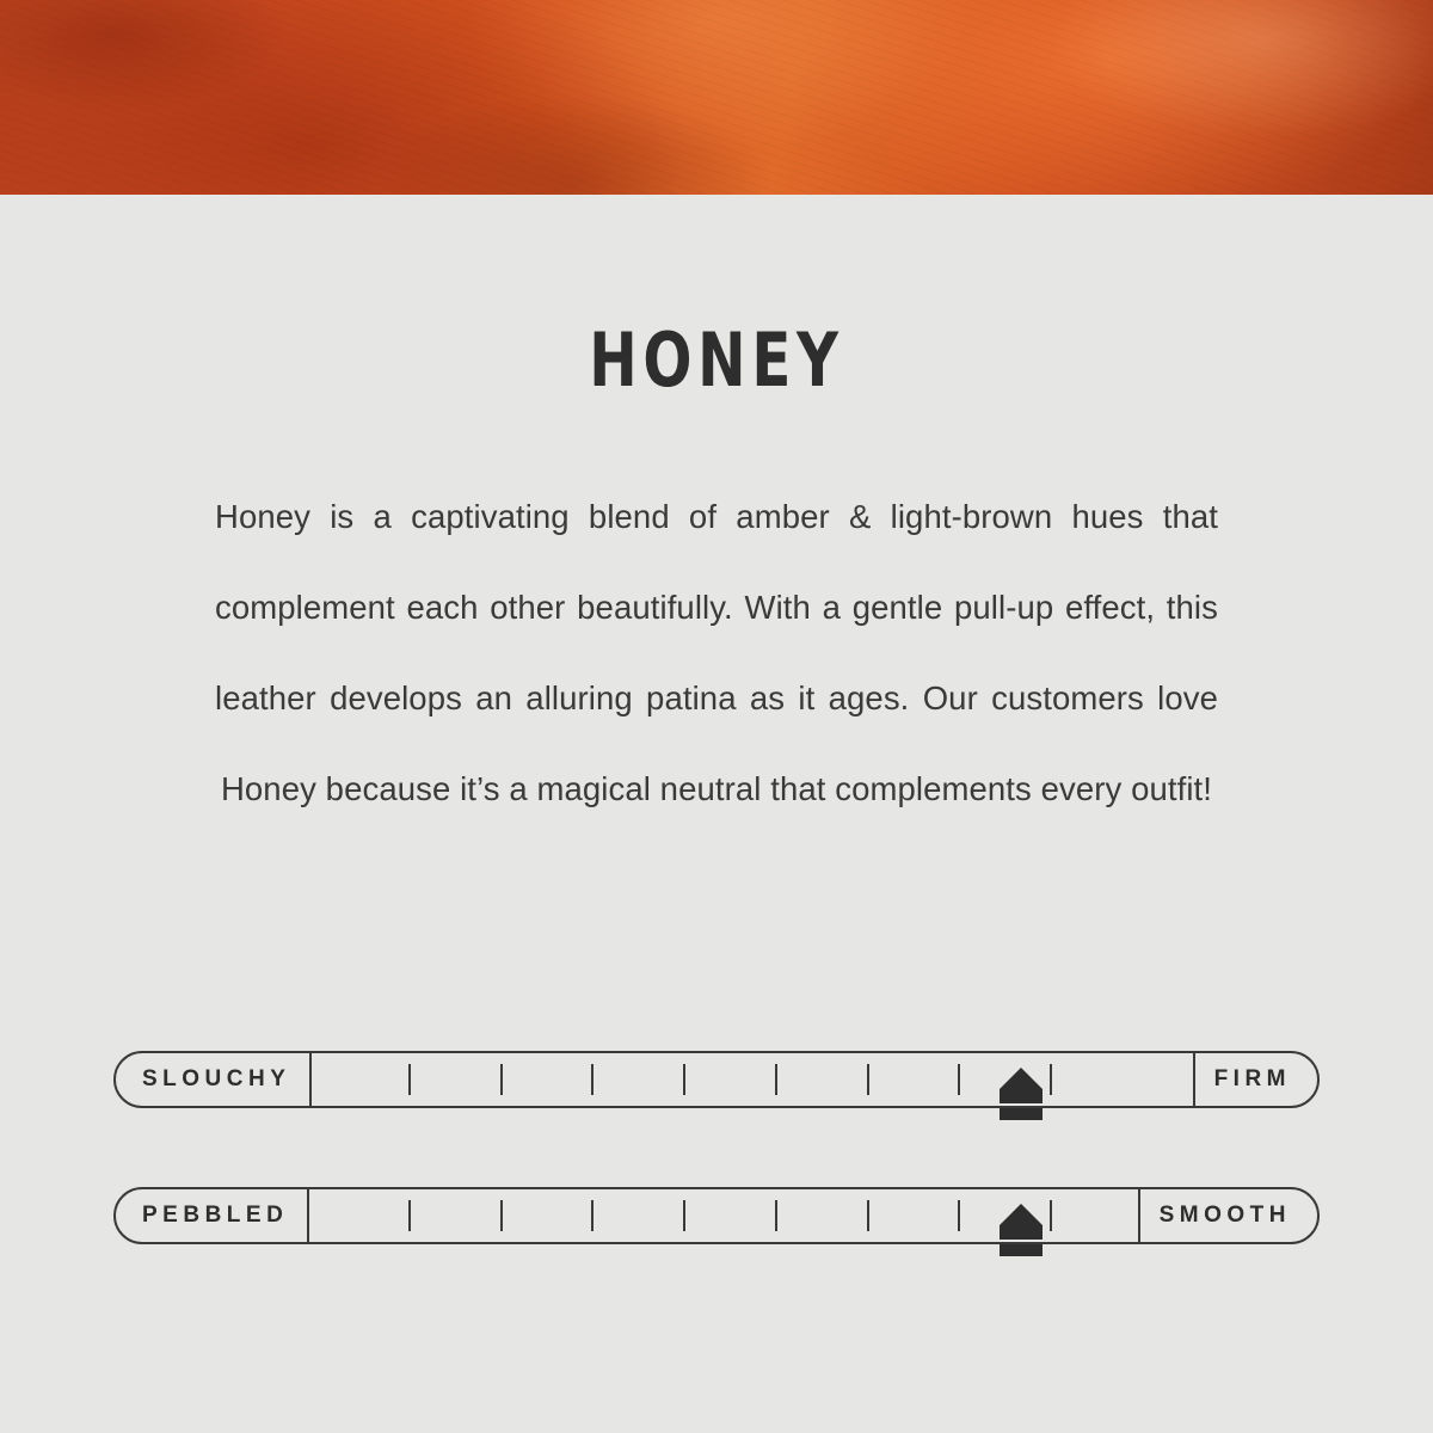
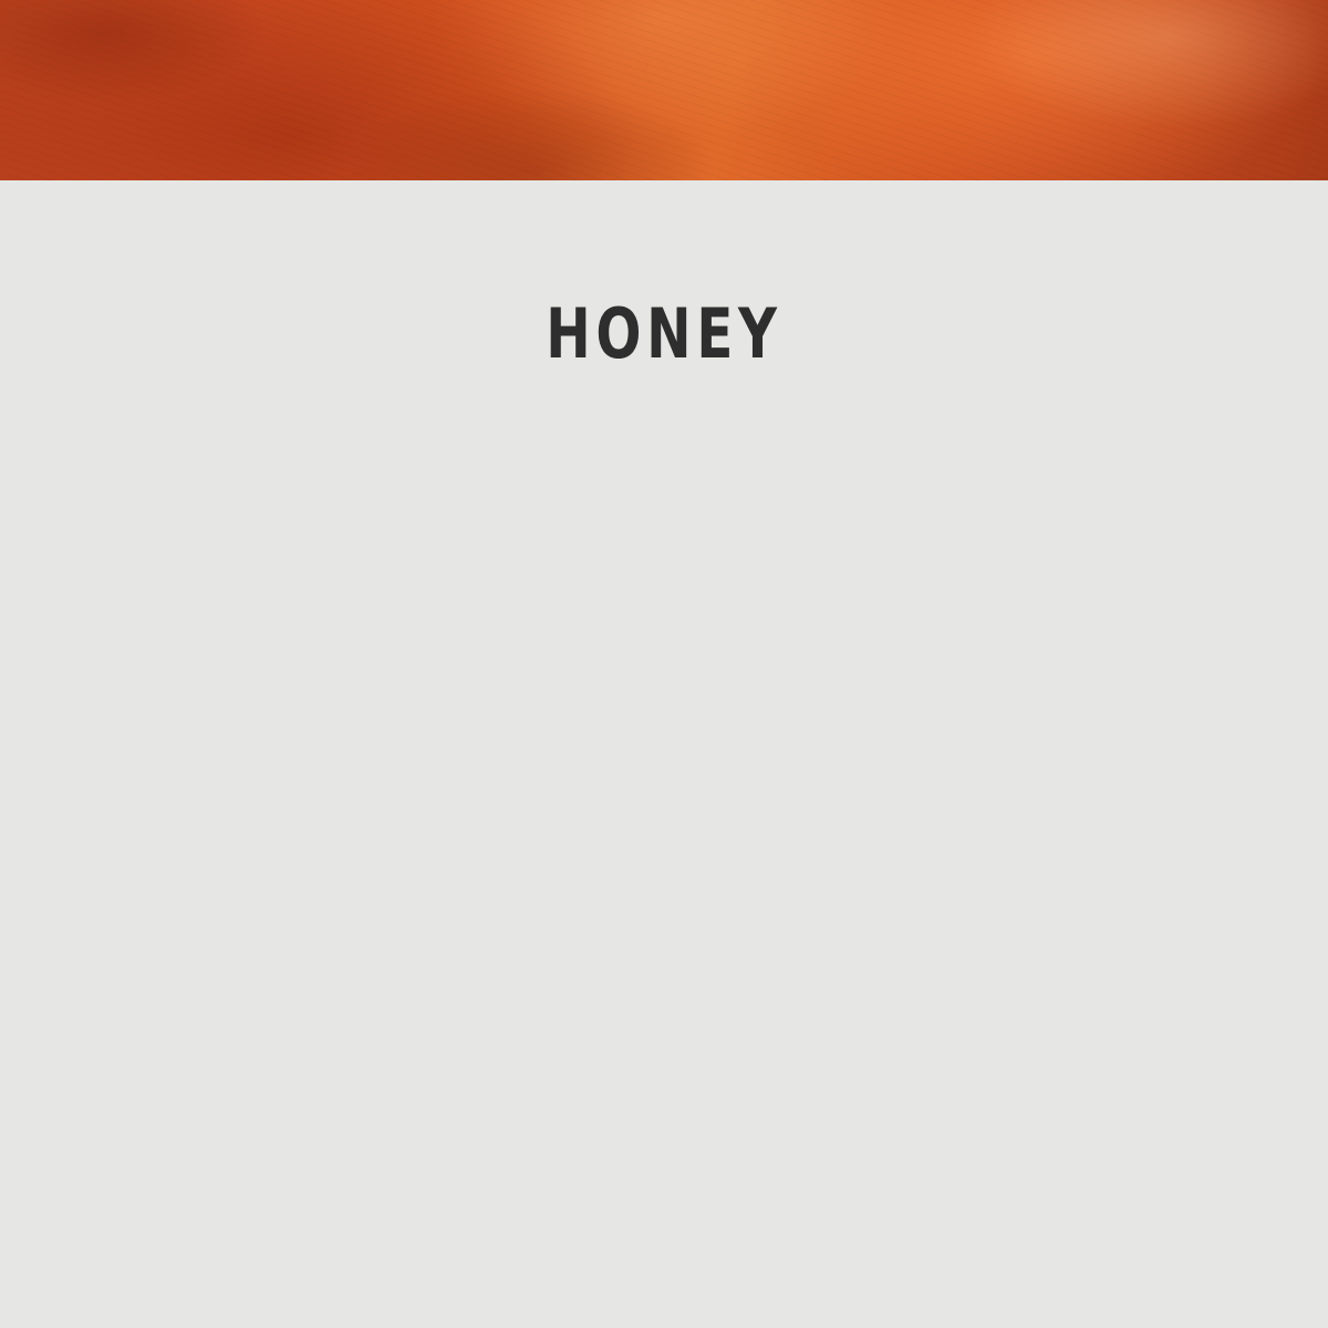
  HONEY
- Honey is a captivating blend of amber & light-brown hues that complement each other beautifully. With a gentle pull-up effect, this leather develops an alluring patina as it ages. Our customers love Honey because it’s a magical neutral that complements every outfit!
- SLOUCHY
- FIRM
- PEBBLED
- SMOOTH
